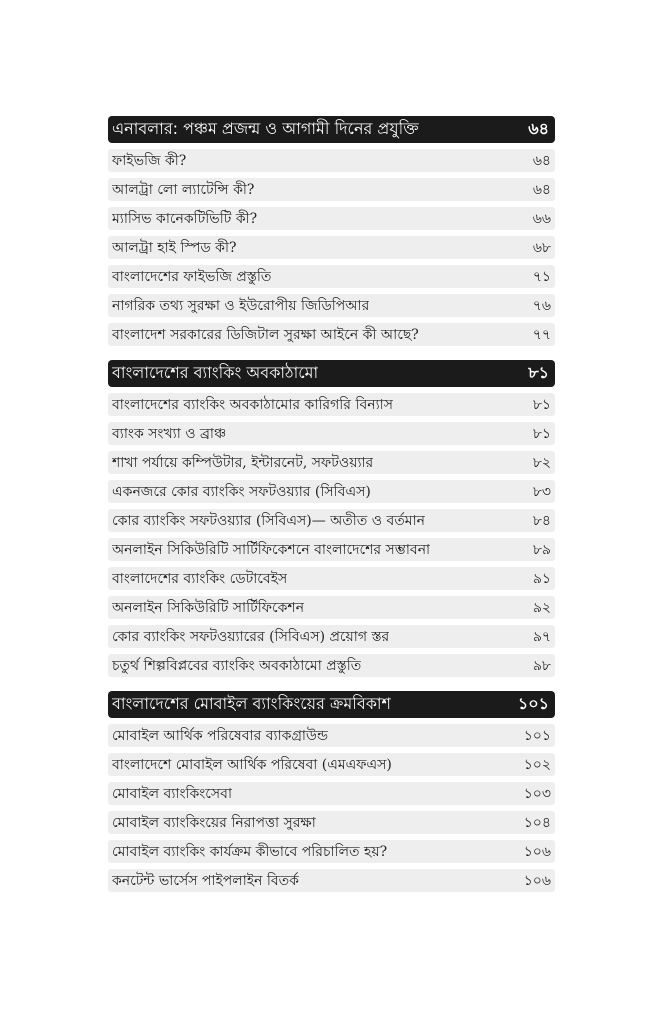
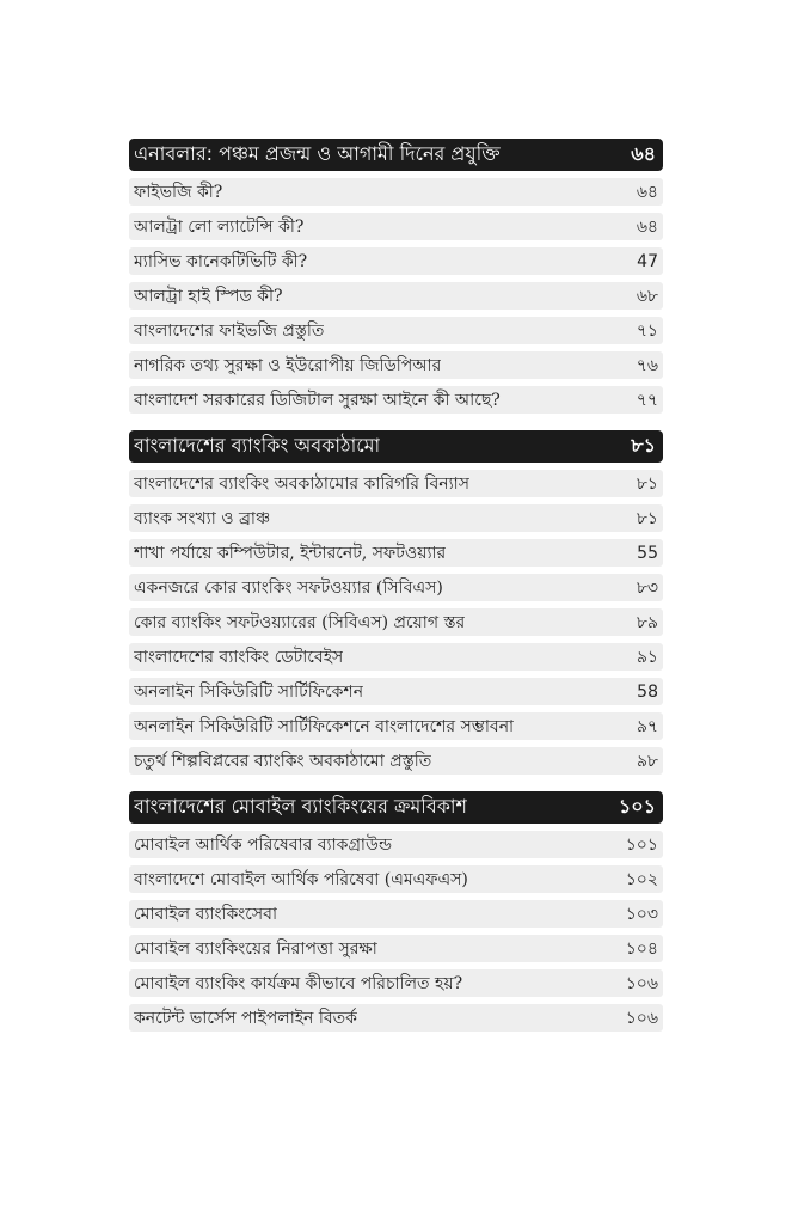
  এনাবলার: পঞ্চম প্রজন্ম ও আগামী দিনের প্রযুক্তি
  ৬৪
  ফাইভজি কী?
  ৬৪
  আলট্রা লো ল্যাটেন্সি কী?
  ৬৪
  ম্যাসিভ কানেকটিভিটি কী?
- ৬৬
+ 47
  আলট্রা হাই স্পিড কী?
  ৬৮
  বাংলাদেশের ফাইভজি প্রস্তুতি
  ৭১
  নাগরিক তথ্য সুরক্ষা ও ইউরোপীয় জিডিপিআর
  ৭৬
  বাংলাদেশ সরকারের ডিজিটাল সুরক্ষা আইনে কী আছে?
  ৭৭
  বাংলাদেশের ব্যাংকিং অবকাঠামো
  ৮১
  বাংলাদেশের ব্যাংকিং অবকাঠামোর কারিগরি বিন্যাস
  ৮১
  ব্যাংক সংখ্যা ও ব্রাঞ্চ
  ৮১
  শাখা পর্যায়ে কম্পিউটার, ইন্টারনেট, সফটওয়্যার
- ৮২
+ 55
  একনজরে কোর ব্যাংকিং সফটওয়্যার (সিবিএস)
  ৮৩
- কোর ব্যাংকিং সফটওয়্যার (সিবিএস)— অতীত ও বর্তমান
- ৮৪
- অনলাইন সিকিউরিটি সার্টিফিকেশনে বাংলাদেশের সম্ভাবনা
+ কোর ব্যাংকিং সফটওয়্যারের (সিবিএস) প্রয়োগ স্তর
  ৮৯
  বাংলাদেশের ব্যাংকিং ডেটাবেইস
  ৯১
  অনলাইন সিকিউরিটি সার্টিফিকেশন
- ৯২
+ 58
- কোর ব্যাংকিং সফটওয়্যারের (সিবিএস) প্রয়োগ স্তর
+ অনলাইন সিকিউরিটি সার্টিফিকেশনে বাংলাদেশের সম্ভাবনা
  ৯৭
  চতুর্থ শিল্পবিপ্লবের ব্যাংকিং অবকাঠামো প্রস্তুতি
  ৯৮
  বাংলাদেশের মোবাইল ব্যাংকিংয়ের ক্রমবিকাশ
  ১০১
  মোবাইল আর্থিক পরিষেবার ব্যাকগ্রাউন্ড
  ১০১
  বাংলাদেশে মোবাইল আর্থিক পরিষেবা (এমএফএস)
  ১০২
  মোবাইল ব্যাংকিংসেবা
  ১০৩
  মোবাইল ব্যাংকিংয়ের নিরাপত্তা সুরক্ষা
  ১০৪
  মোবাইল ব্যাংকিং কার্যক্রম কীভাবে পরিচালিত হয়?
  ১০৬
  কনটেন্ট ভার্সেস পাইপলাইন বিতর্ক
  ১০৬
